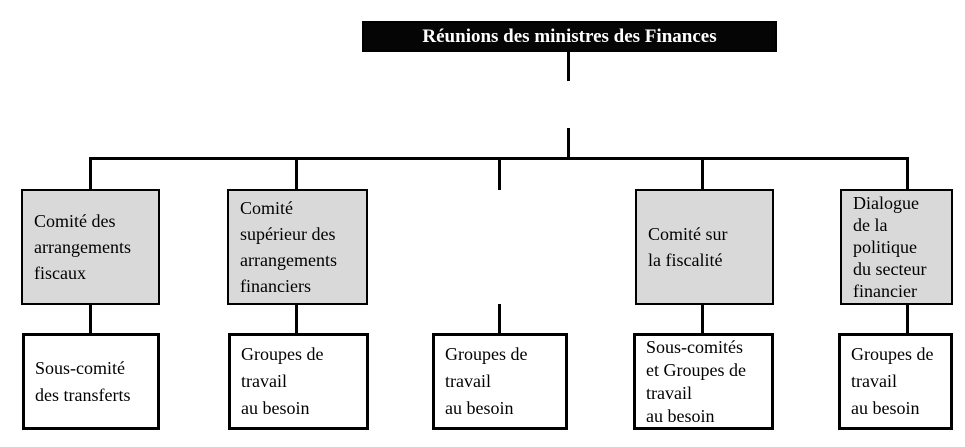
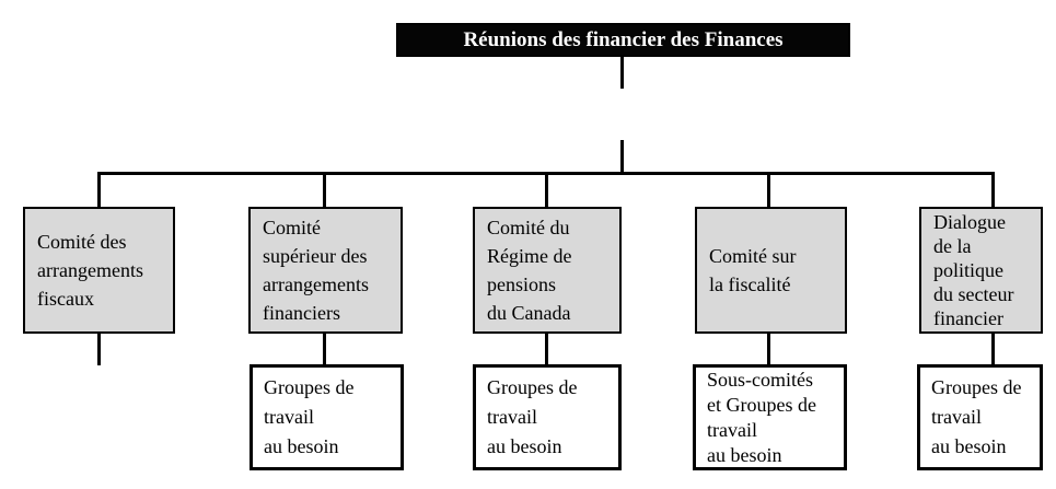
- Réunions des ministres des Finances
+ Réunions des financier des Finances
  Comité des
  arrangements
  fiscaux
  Comité
  supérieur des
  arrangements
  financiers
+ Comité du
+ Régime de
+ pensions
+ du Canada
  Comité sur
  la fiscalité
  Dialogue
  de la
  politique
  du secteur
  financier
- Sous-comité
- des transferts
  Groupes de
  travail
  au besoin
  Groupes de
  travail
  au besoin
  Sous-comités
  et Groupes de
  travail
  au besoin
  Groupes de
  travail
  au besoin
